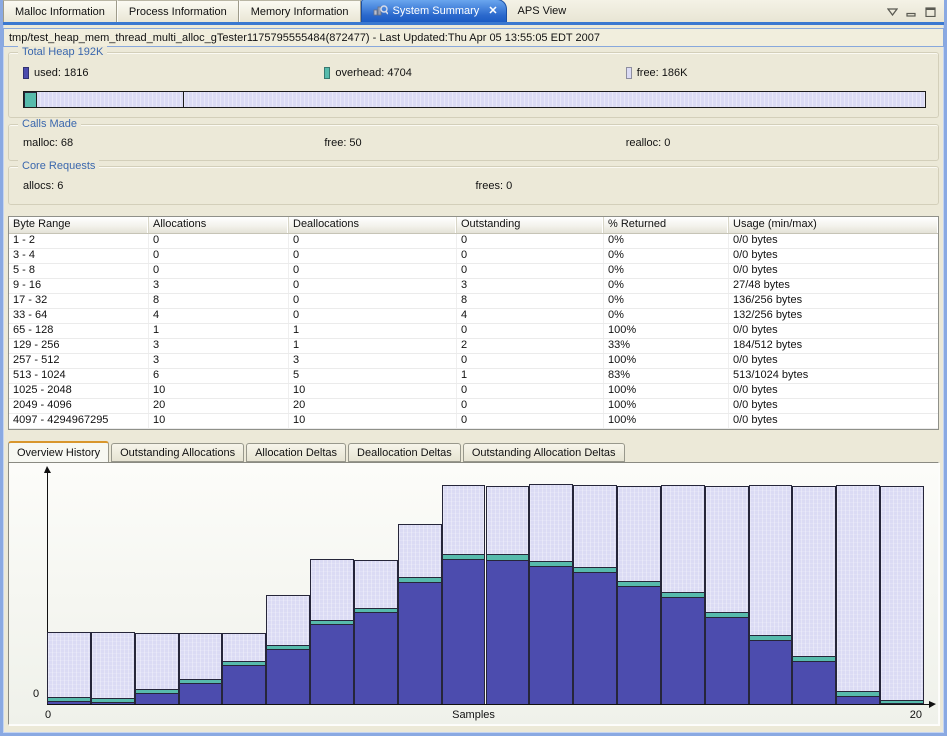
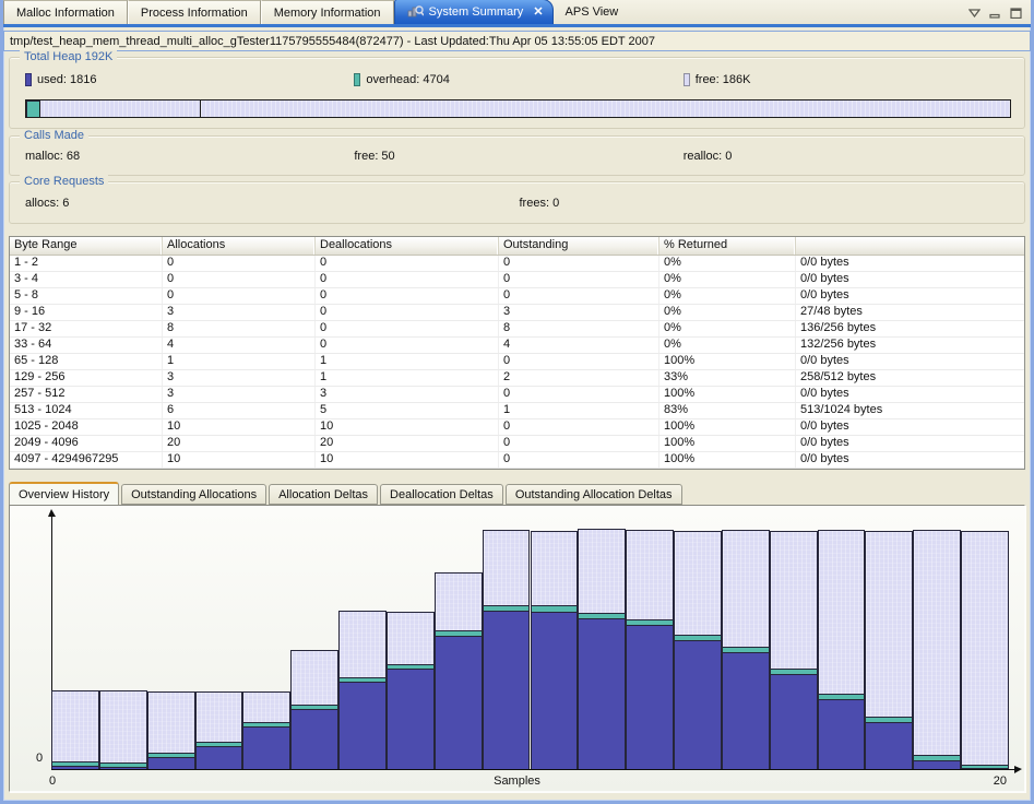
  Malloc Information
  Process Information
  Memory Information
  System Summary
  ✕
  APS View
  tmp/test_heap_mem_thread_multi_alloc_gTester1175795555484(872477) - Last Updated:Thu Apr 05 13:55:05 EDT 2007
  Total Heap 192K
  used: 1816
  overhead: 4704
  free: 186K
  Calls Made
  malloc: 68
  free: 50
  realloc: 0
  Core Requests
  allocs: 6
  frees: 0
  Byte Range
  Allocations
  Deallocations
  Outstanding
  % Returned
- Usage (min/max)
  1 - 2
  0
  0
  0
  0%
  0/0 bytes
  3 - 4
  0
  0
  0
  0%
  0/0 bytes
  5 - 8
  0
  0
  0
  0%
  0/0 bytes
  9 - 16
  3
  0
  3
  0%
  27/48 bytes
  17 - 32
  8
  0
  8
  0%
  136/256 bytes
  33 - 64
  4
  0
  4
  0%
  132/256 bytes
  65 - 128
  1
  1
  0
  100%
  0/0 bytes
  129 - 256
  3
  1
  2
  33%
- 184/512 bytes
+ 258/512 bytes
  257 - 512
  3
  3
  0
  100%
  0/0 bytes
  513 - 1024
  6
  5
  1
  83%
  513/1024 bytes
  1025 - 2048
  10
  10
  0
  100%
  0/0 bytes
  2049 - 4096
  20
  20
  0
  100%
  0/0 bytes
  4097 - 4294967295
  10
  10
  0
  100%
  0/0 bytes
  Overview History
  Outstanding Allocations
  Allocation Deltas
  Deallocation Deltas
  Outstanding Allocation Deltas
  0
  0
  Samples
  20
